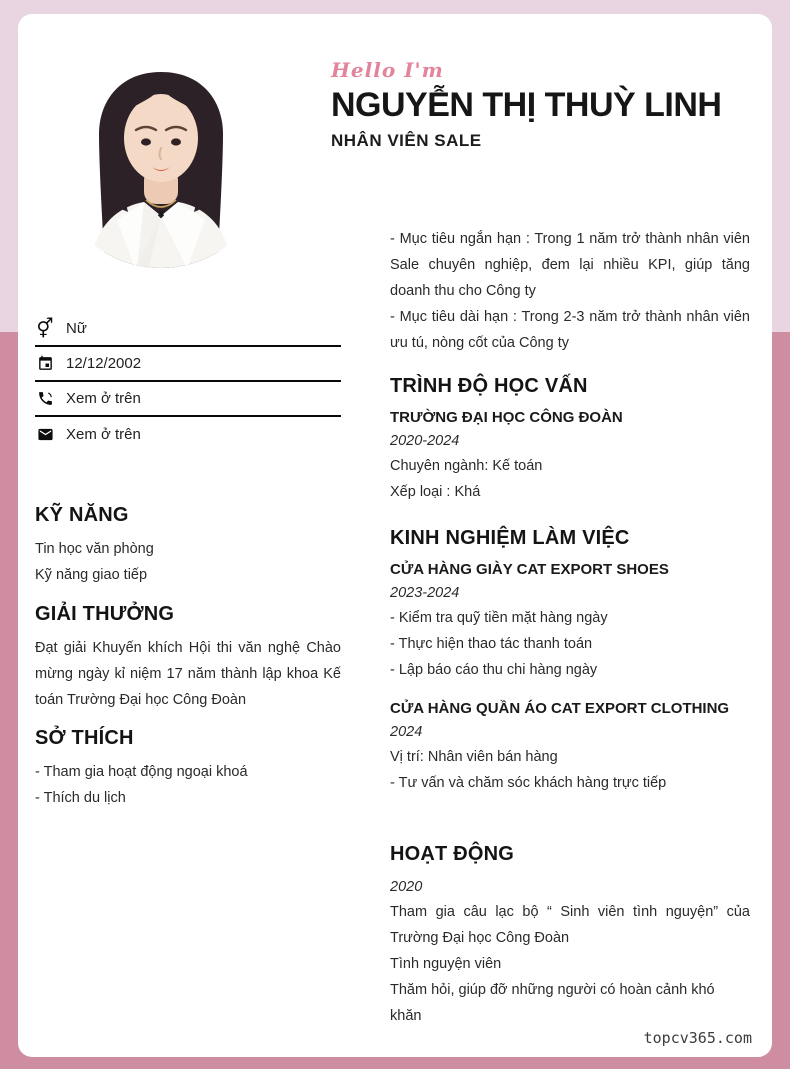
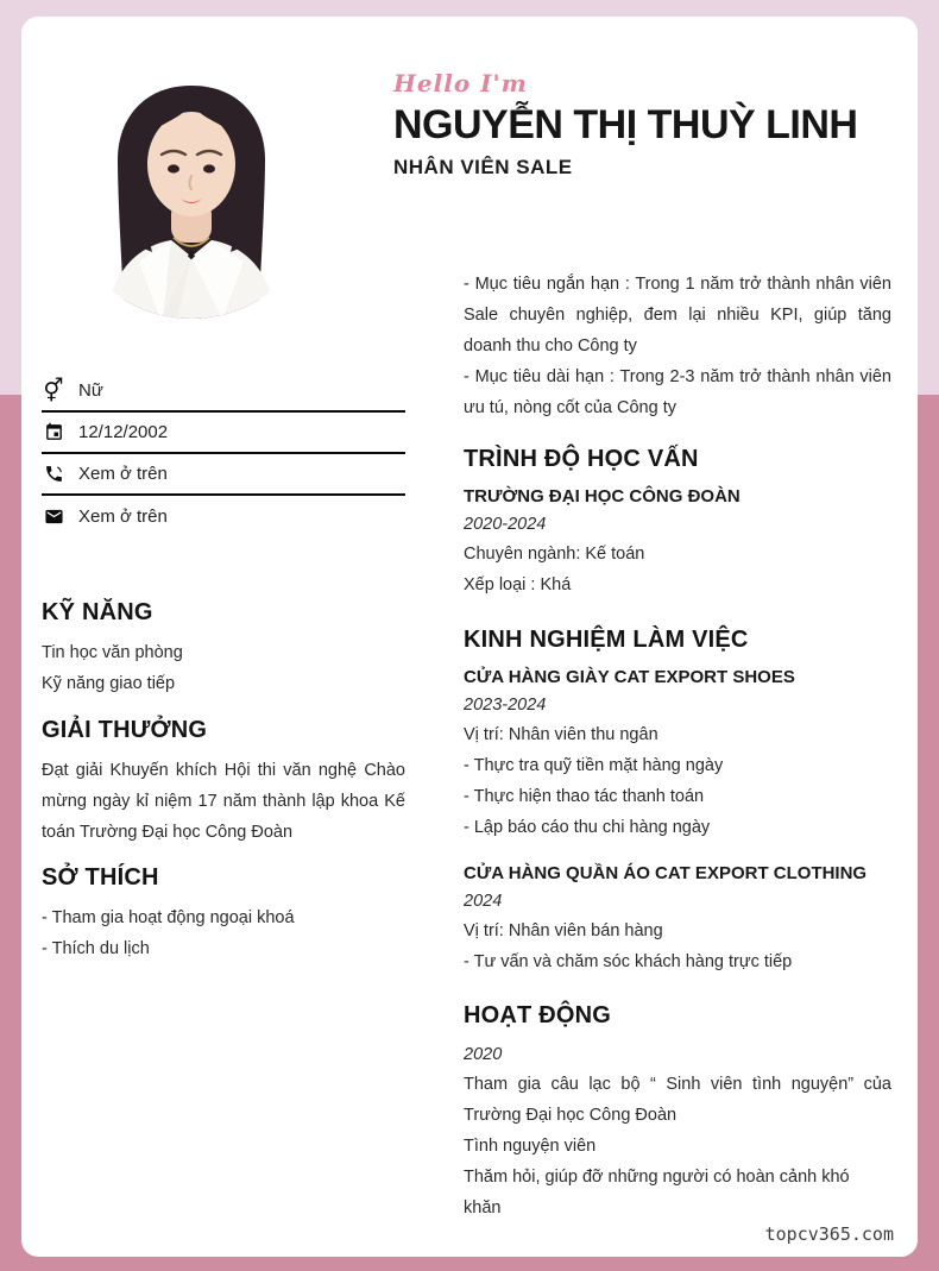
  Hello I'm
  NGUYỄN THỊ THUỲ LINH
  NHÂN VIÊN SALE
  - Mục tiêu ngắn hạn : Trong 1 năm trở thành nhân viên Sale chuyên nghiệp, đem lại nhiều KPI, giúp tăng doanh thu cho Công ty
  - Mục tiêu dài hạn : Trong 2-3 năm trở thành nhân viên ưu tú, nòng cốt của Công ty
  ⚥
  Nữ
  12/12/2002
  Xem ở trên
  Xem ở trên
  KỸ NĂNG
  Tin học văn phòng
  Kỹ năng giao tiếp
  GIẢI THƯỞNG
  Đạt giải Khuyến khích Hội thi văn nghệ Chào mừng ngày kỉ niệm 17 năm thành lập khoa Kế toán Trường Đại học Công Đoàn
  SỞ THÍCH
  - Tham gia hoạt động ngoại khoá
  - Thích du lịch
  TRÌNH ĐỘ HỌC VẤN
  TRƯỜNG ĐẠI HỌC CÔNG ĐOÀN
  2020-2024
  Chuyên ngành: Kế toán
  Xếp loại : Khá
  KINH NGHIỆM LÀM VIỆC
  CỬA HÀNG GIÀY CAT EXPORT SHOES
  2023-2024
+ Vị trí: Nhân viên thu ngân
- - Kiểm tra quỹ tiền mặt hàng ngày
+ - Thực tra quỹ tiền mặt hàng ngày
  - Thực hiện thao tác thanh toán
  - Lập báo cáo thu chi hàng ngày
  CỬA HÀNG QUẦN ÁO CAT EXPORT CLOTHING
  2024
  Vị trí: Nhân viên bán hàng
  - Tư vấn và chăm sóc khách hàng trực tiếp
  HOẠT ĐỘNG
  2020
  Tham gia câu lạc bộ “ Sinh viên tình nguyện” của Trường Đại học Công Đoàn
  Tình nguyện viên
  Thăm hỏi, giúp đỡ những người có hoàn cảnh khó khăn
  topcv365.com
